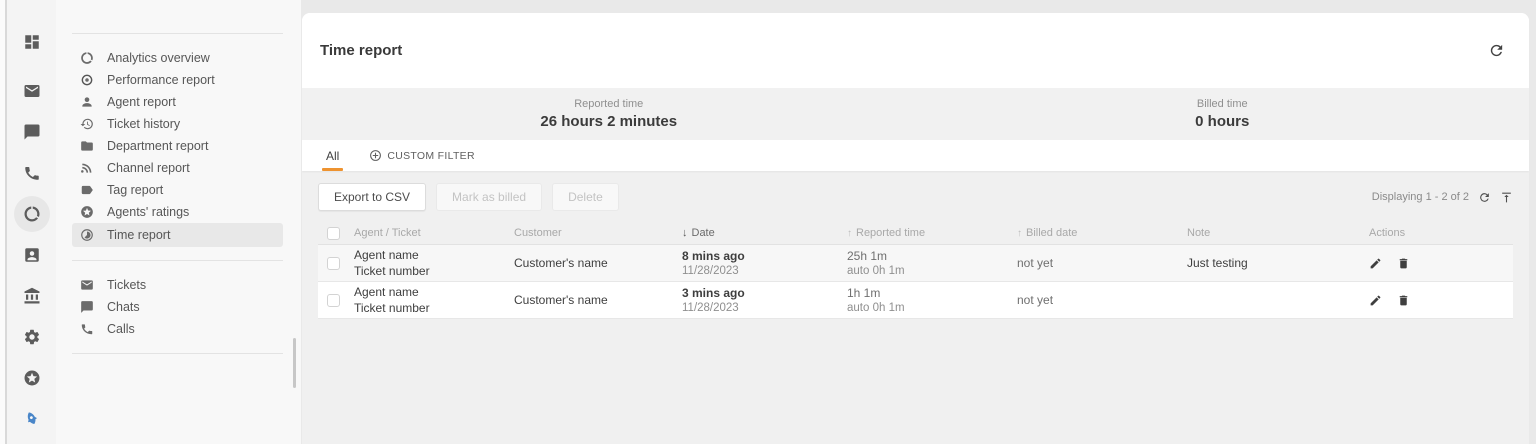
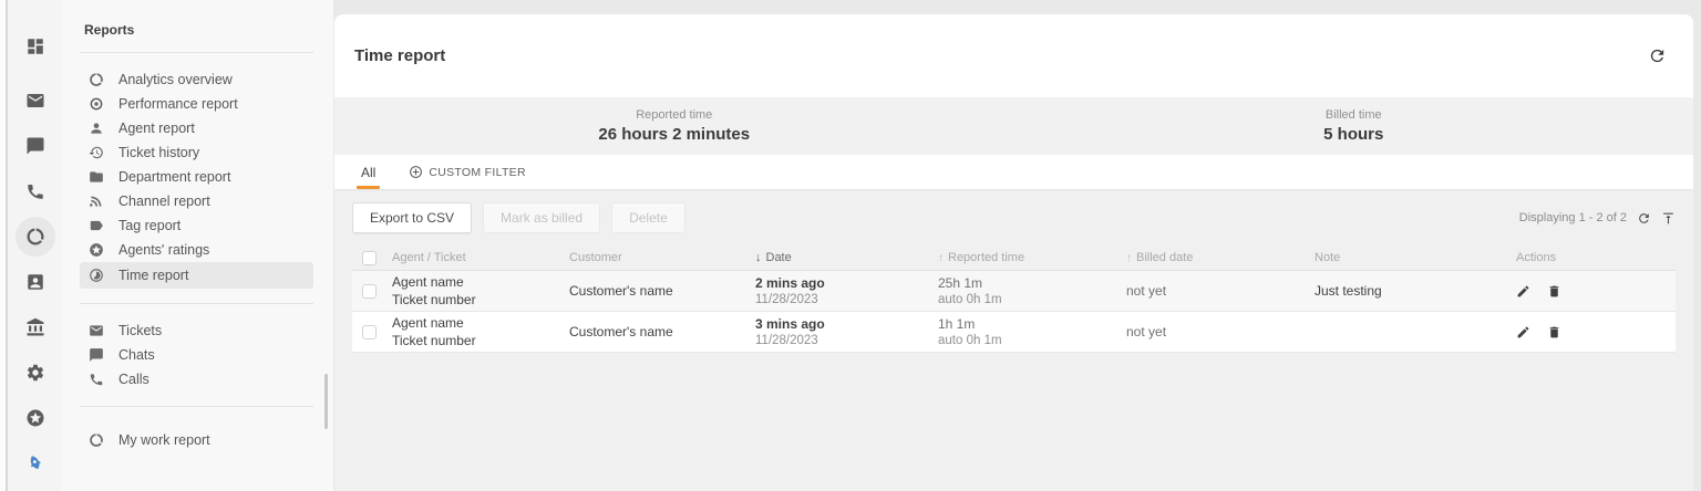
+ Reports
  Analytics overview
  Performance report
  Agent report
  Ticket history
  Department report
  Channel report
  Tag report
  Agents' ratings
  Time report
  Tickets
  Chats
  Calls
+ My work report
  Time report
  Reported time
  26 hours 2 minutes
  Billed time
- 0 hours
+ 5 hours
  All
  CUSTOM FILTER
  Export to CSV
  Mark as billed
  Delete
  Displaying 1 - 2 of 2
  Agent / Ticket
  Customer
  ↓
  Date
  ↑
  Reported time
  ↑
  Billed date
  Note
  Actions
  Agent name
  Ticket number
  Customer's name
- 8 mins ago
+ 2 mins ago
  11/28/2023
  25h 1m
  auto 0h 1m
  not yet
  Just testing
  Agent name
  Ticket number
  Customer's name
  3 mins ago
  11/28/2023
  1h 1m
  auto 0h 1m
  not yet
